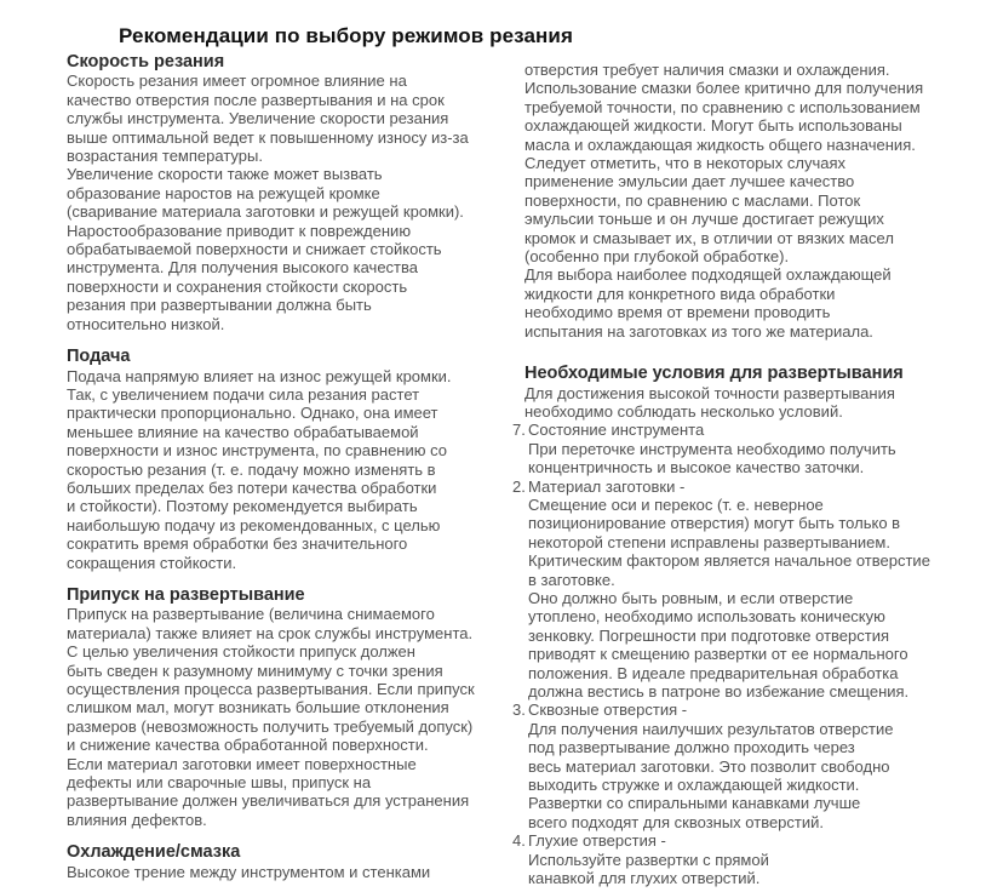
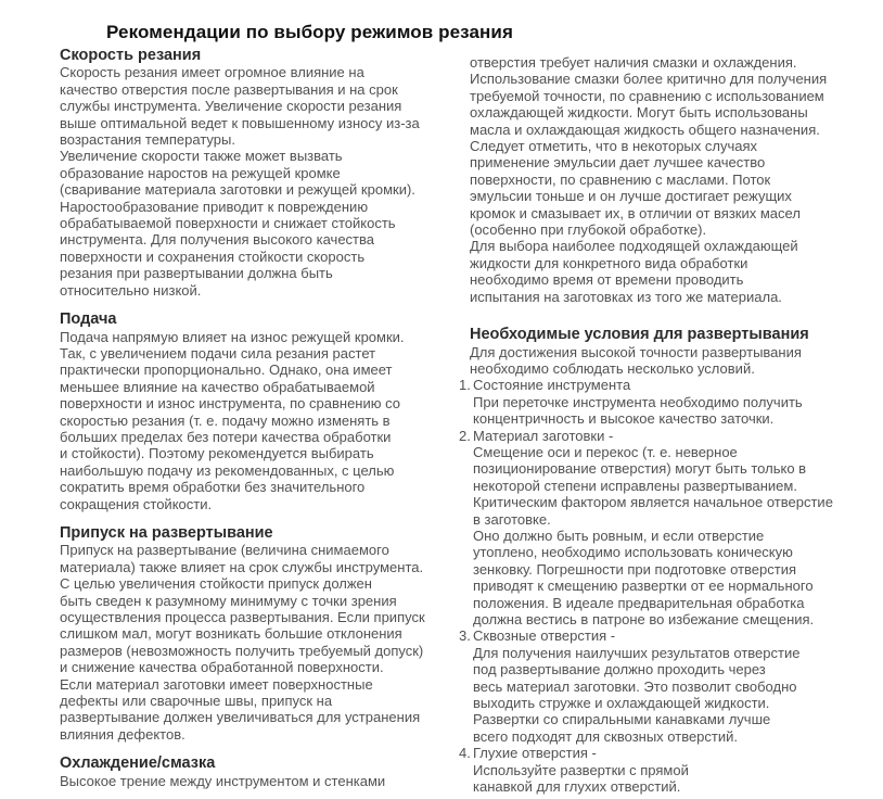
  Рекомендации по выбору режимов резания
  Скорость резания
  Скорость резания имеет огромное влияние на
  качество отверстия после развертывания и на срок
  службы инструмента. Увеличение скорости резания
  выше оптимальной ведет к повышенному износу из-за
  возрастания температуры.
  Увеличение скорости также может вызвать
  образование наростов на режущей кромке
  (сваривание материала заготовки и режущей кромки).
  Наростообразование приводит к повреждению
  обрабатываемой поверхности и снижает стойкость
  инструмента. Для получения высокого качества
  поверхности и сохранения стойкости скорость
  резания при развертывании должна быть
  относительно низкой.
  Подача
  Подача напрямую влияет на износ режущей кромки.
  Так, с увеличением подачи сила резания растет
  практически пропорционально. Однако, она имеет
  меньшее влияние на качество обрабатываемой
  поверхности и износ инструмента, по сравнению со
  скоростью резания (т. е. подачу можно изменять в
  больших пределах без потери качества обработки
  и стойкости). Поэтому рекомендуется выбирать
  наибольшую подачу из рекомендованных, с целью
  сократить время обработки без значительного
  сокращения стойкости.
  Припуск на развертывание
  Припуск на развертывание (величина снимаемого
  материала) также влияет на срок службы инструмента.
  С целью увеличения стойкости припуск должен
  быть сведен к разумному минимуму с точки зрения
  осуществления процесса развертывания. Если припуск
  слишком мал, могут возникать большие отклонения
  размеров (невозможность получить требуемый допуск)
  и снижение качества обработанной поверхности.
  Если материал заготовки имеет поверхностные
  дефекты или сварочные швы, припуск на
  развертывание должен увеличиваться для устранения
  влияния дефектов.
  Охлаждение/смазка
  Высокое трение между инструментом и стенками
  отверстия требует наличия смазки и охлаждения.
  Использование смазки более критично для получения
  требуемой точности, по сравнению с использованием
  охлаждающей жидкости. Могут быть использованы
  масла и охлаждающая жидкость общего назначения.
  Следует отметить, что в некоторых случаях
  применение эмульсии дает лучшее качество
  поверхности, по сравнению с маслами. Поток
  эмульсии тоньше и он лучше достигает режущих
  кромок и смазывает их, в отличии от вязких масел
  (особенно при глубокой обработке).
  Для выбора наиболее подходящей охлаждающей
  жидкости для конкретного вида обработки
  необходимо время от времени проводить
  испытания на заготовках из того же материала.
  Необходимые условия для развертывания
  Для достижения высокой точности развертывания
  необходимо соблюдать несколько условий.
- 7.
+ 1.
  Состояние инструмента
  При переточке инструмента необходимо получить
  концентричность и высокое качество заточки.
  2.
  Материал заготовки -
  Смещение оси и перекос (т. е. неверное
  позиционирование отверстия) могут быть только в
  некоторой степени исправлены развертыванием.
  Критическим фактором является начальное отверстие
  в заготовке.
  Оно должно быть ровным, и если отверстие
  утоплено, необходимо использовать коническую
  зенковку. Погрешности при подготовке отверстия
  приводят к смещению развертки от ее нормального
  положения. В идеале предварительная обработка
  должна вестись в патроне во избежание смещения.
  3.
  Сквозные отверстия -
  Для получения наилучших результатов отверстие
  под развертывание должно проходить через
  весь материал заготовки. Это позволит свободно
  выходить стружке и охлаждающей жидкости.
  Развертки со спиральными канавками лучше
  всего подходят для сквозных отверстий.
  4.
  Глухие отверстия -
  Используйте развертки с прямой
  канавкой для глухих отверстий.
